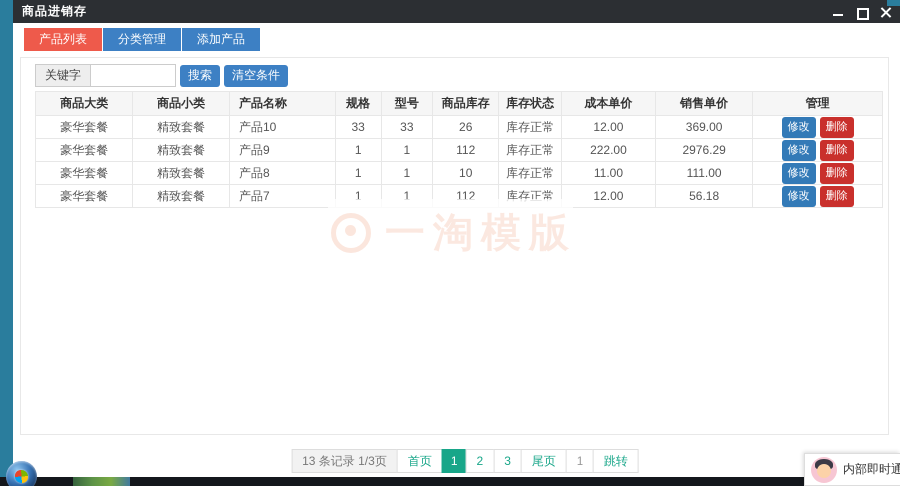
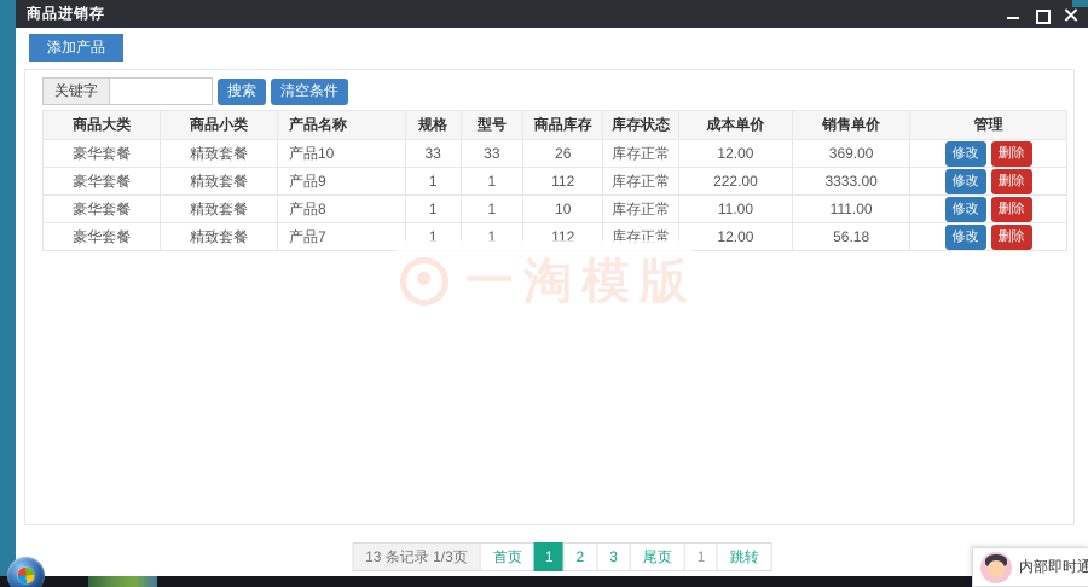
  商品进销存
- 产品列表
- 分类管理
  添加产品
  关键字
  搜索
  清空条件
  商品大类	商品小类	产品名称	规格	型号	商品库存	库存状态	成本单价	销售单价	管理
  豪华套餐	精致套餐	产品10	33	33	26	库存正常	12.00	369.00	修改 删除
- 豪华套餐	精致套餐	产品9	1	1	112	库存正常	222.00	2976.29	修改 删除
+ 豪华套餐	精致套餐	产品9	1	1	112	库存正常	222.00	3333.00	修改 删除
  豪华套餐	精致套餐	产品8	1	1	10	库存正常	11.00	111.00	修改 删除
  豪华套餐	精致套餐	产品7	1	1	112	库存正常	12.00	56.18	修改 删除
  一淘模版
  13 条记录 1/3页
  首页
  1
  2
  3
  尾页
  1
  跳转
  内部即时通
